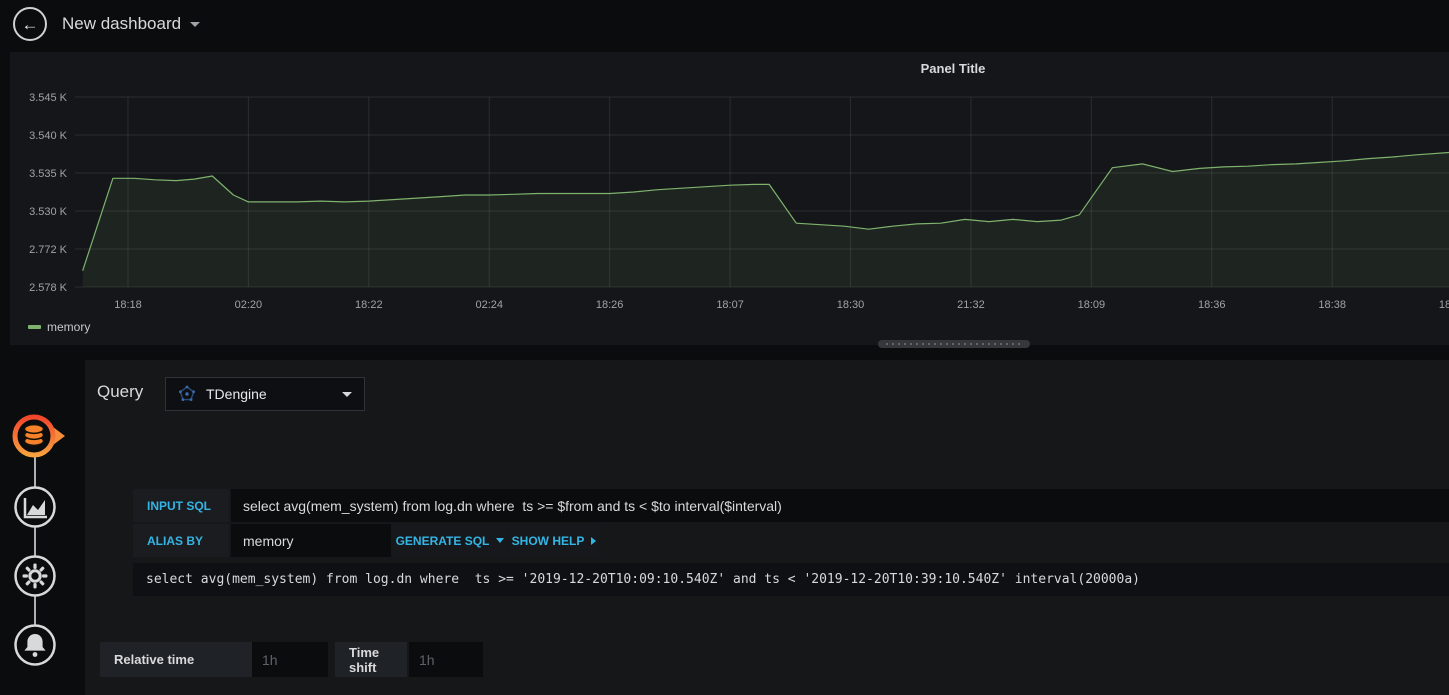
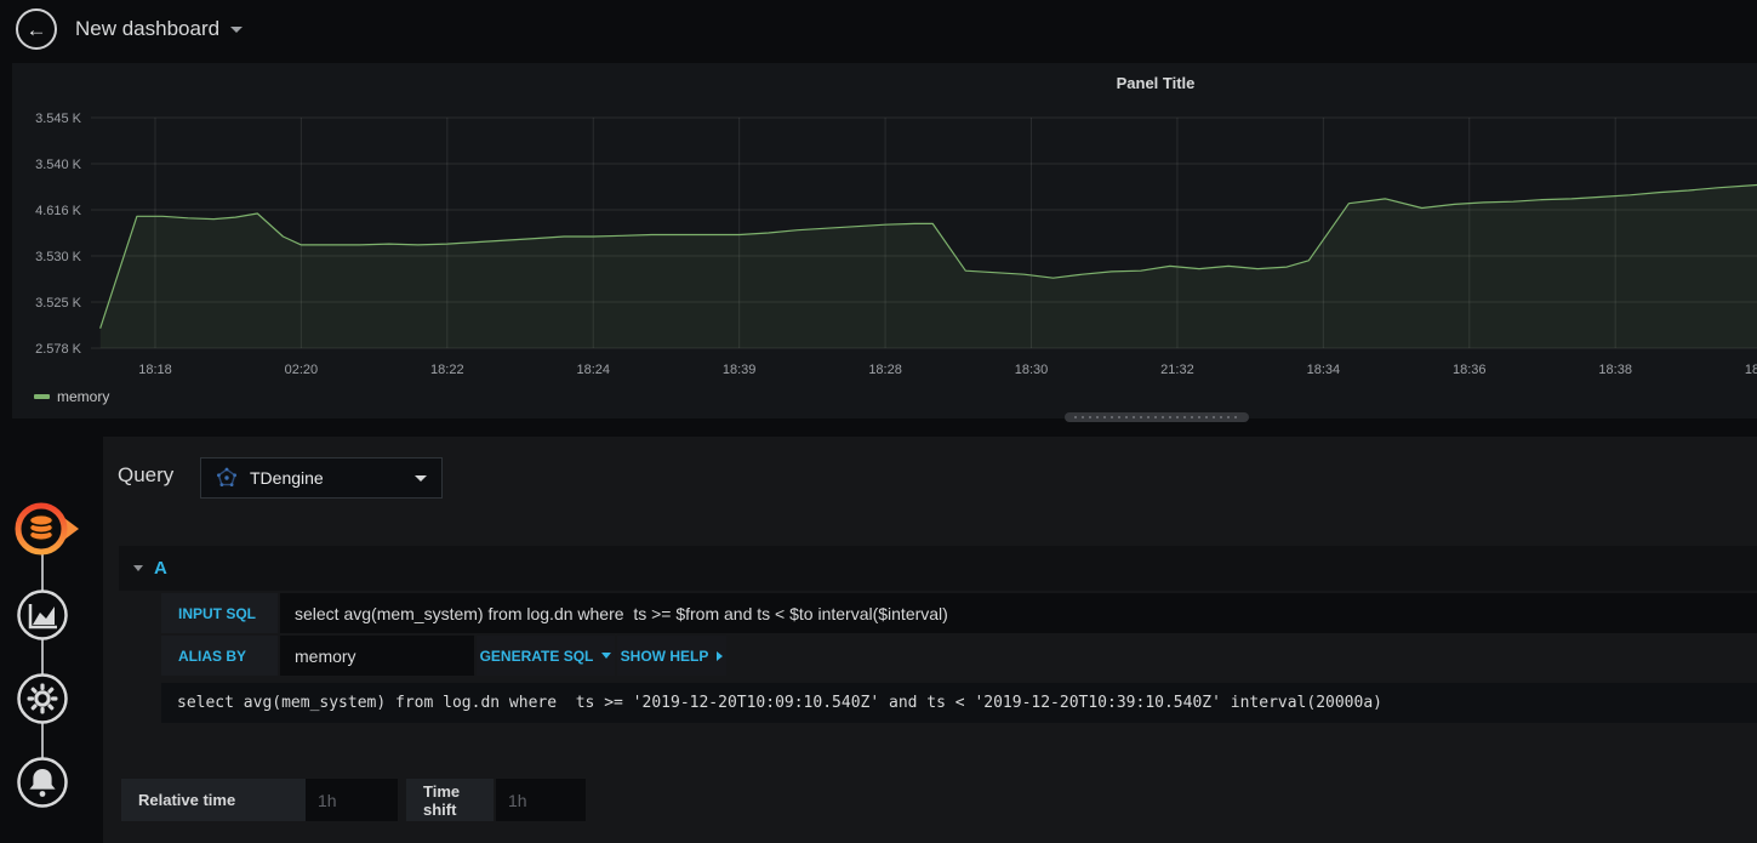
  ←
  New dashboard
  Panel Title
  2.578 K
- 2.772 K
+ 3.525 K
  3.530 K
- 3.535 K
+ 4.616 K
  3.540 K
  3.545 K
  18:18
  02:20
  18:22
- 02:24
+ 18:24
- 18:26
+ 18:39
- 18:07
+ 18:28
  18:30
  21:32
- 18:09
+ 18:34
  18:36
  18:38
  memory
  Query
  TDengine
+ A
  INPUT SQL
  select avg(mem_system) from log.dn where ts >= $from and ts < $to interval($interval)
  ALIAS BY
  memory
  GENERATE SQL
  SHOW HELP
  select avg(mem_system) from log.dn where ts >= '2019-12-20T10:09:10.540Z' and ts < '2019-12-20T10:39:10.540Z' interval(20000a)
  Relative time
  1h
  Time shift
  1h
